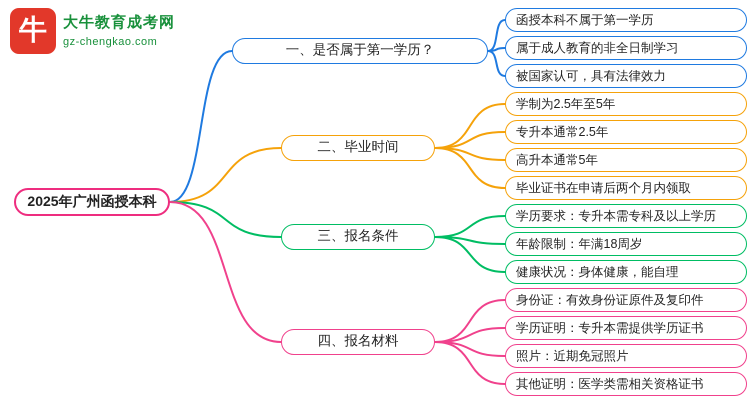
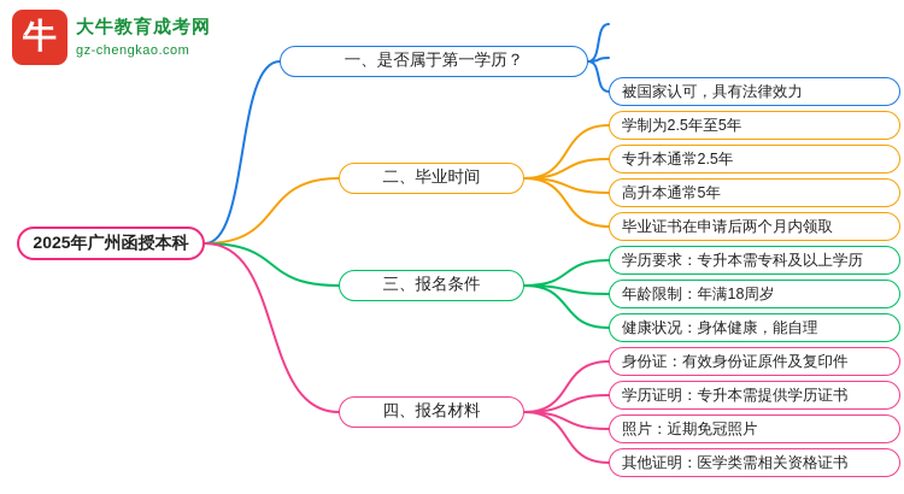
  牛
  大牛教育成考网
  gz-chengkao.com
  2025年广州函授本科
  一、是否属于第一学历？
  二、毕业时间
  三、报名条件
  四、报名材料
- 函授本科不属于第一学历
- 属于成人教育的非全日制学习
  被国家认可，具有法律效力
  学制为2.5年至5年
  专升本通常2.5年
  高升本通常5年
  毕业证书在申请后两个月内领取
  学历要求：专升本需专科及以上学历
  年龄限制：年满18周岁
  健康状况：身体健康，能自理
  身份证：有效身份证原件及复印件
  学历证明：专升本需提供学历证书
  照片：近期免冠照片
  其他证明：医学类需相关资格证书
